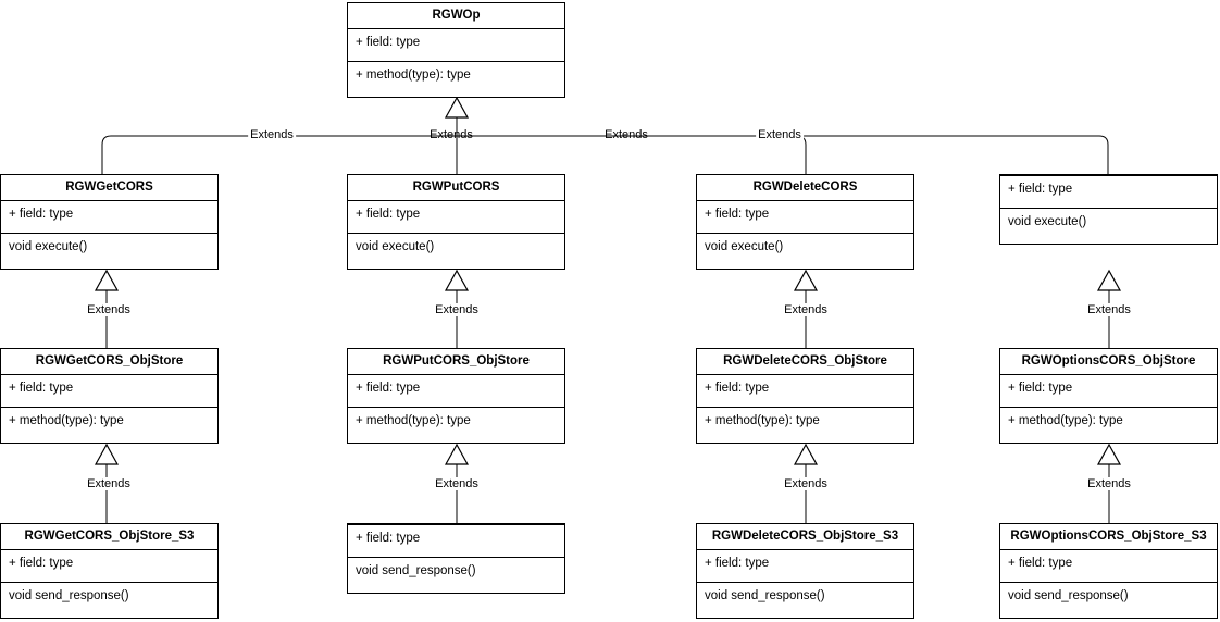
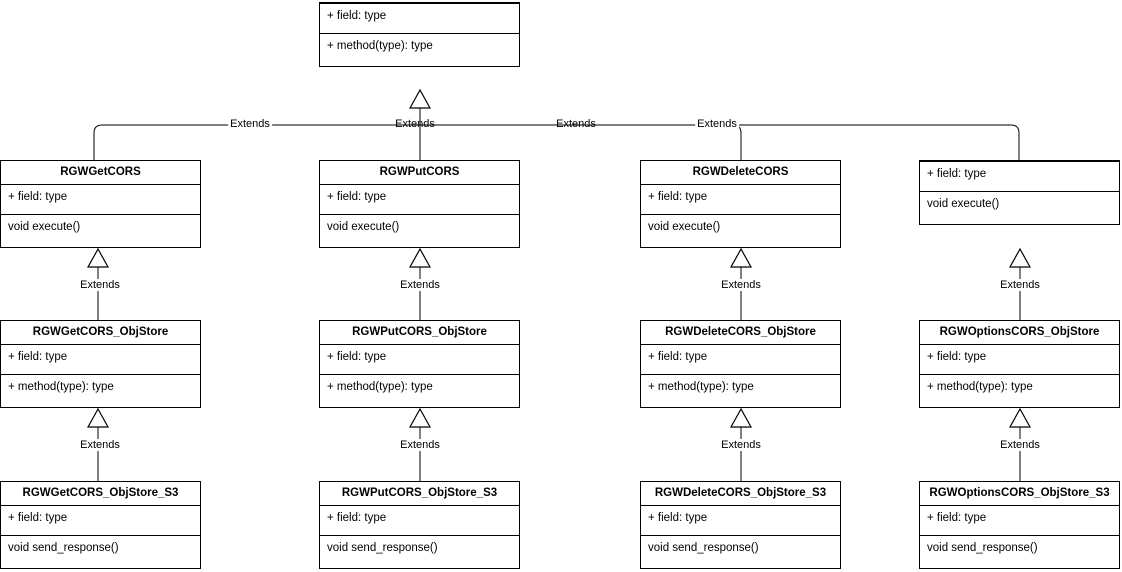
  Extends
  Extends
  Extends
  Extends
  Extends
  Extends
  Extends
  Extends
  Extends
  Extends
  Extends
  Extends
- RGWOp
  + field: type
  + method(type): type
  RGWGetCORS
  + field: type
  void execute()
  RGWPutCORS
  + field: type
  void execute()
  RGWDeleteCORS
  + field: type
  void execute()
  + field: type
  void execute()
  RGWGetCORS_ObjStore
  + field: type
  + method(type): type
  RGWPutCORS_ObjStore
  + field: type
  + method(type): type
  RGWDeleteCORS_ObjStore
  + field: type
  + method(type): type
  RGWOptionsCORS_ObjStore
  + field: type
  + method(type): type
  RGWGetCORS_ObjStore_S3
  + field: type
  void send_response()
+ RGWPutCORS_ObjStore_S3
  + field: type
  void send_response()
  RGWDeleteCORS_ObjStore_S3
  + field: type
  void send_response()
  RGWOptionsCORS_ObjStore_S3
  + field: type
  void send_response()
